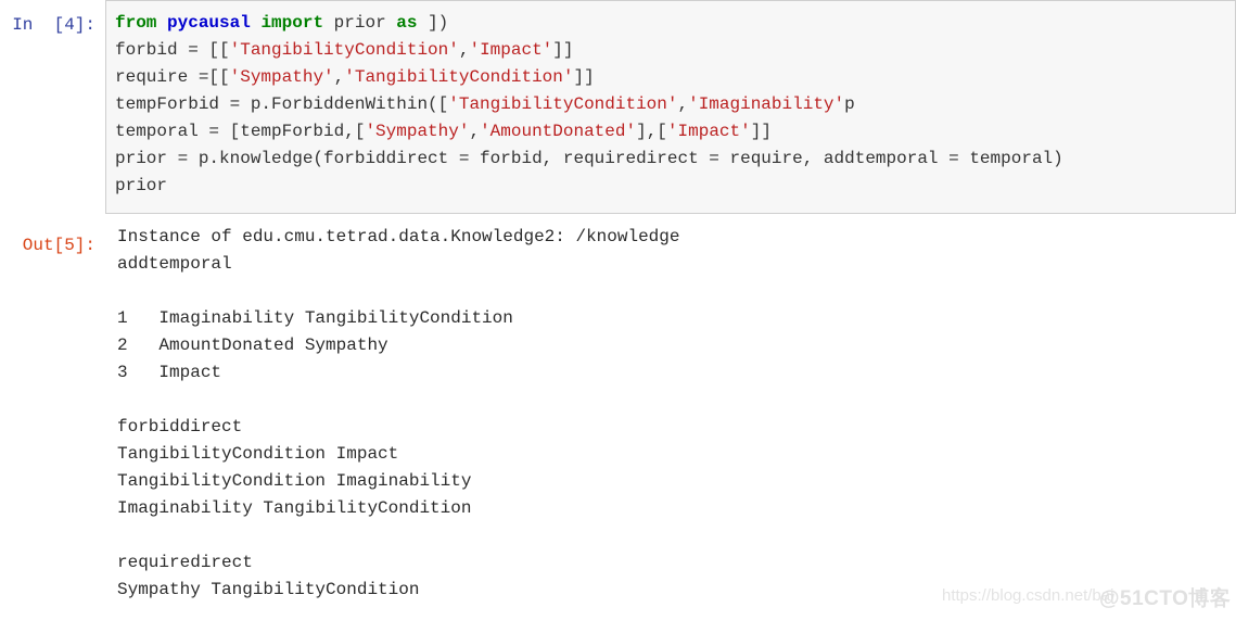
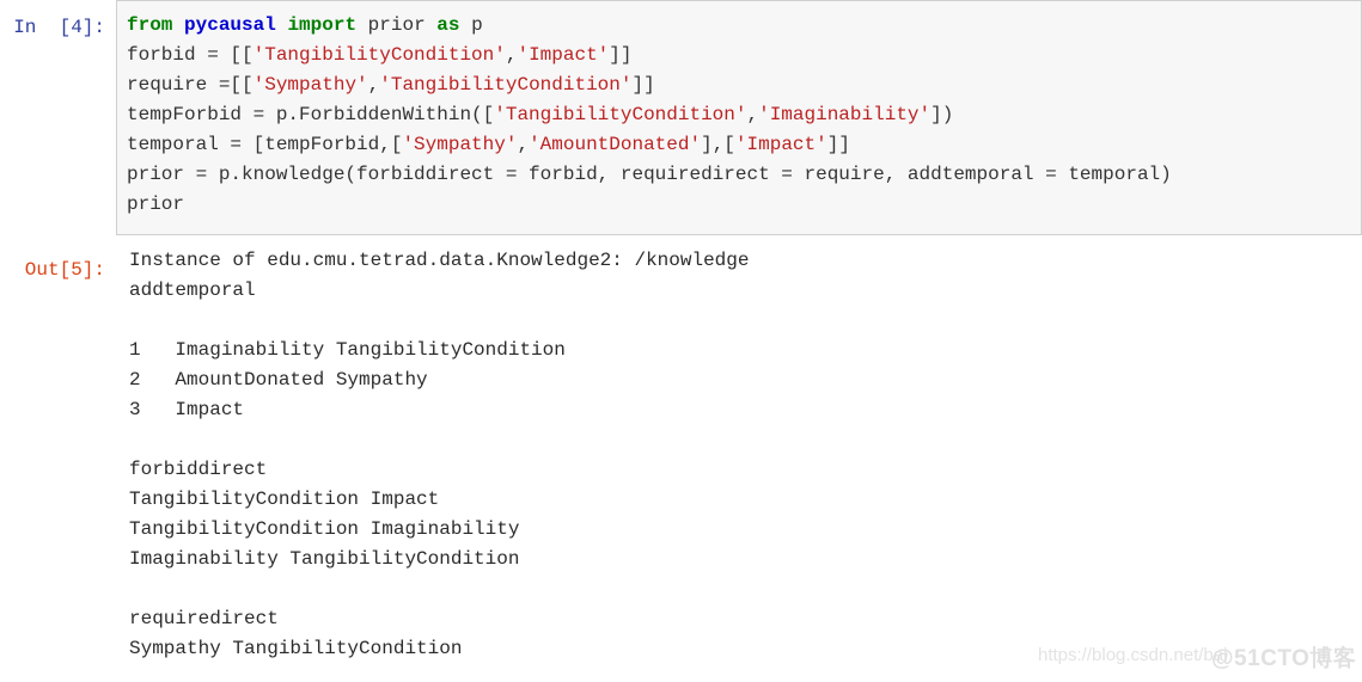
  In [4]:
- from pycausal import prior as ])
+ from pycausal import prior as p
  forbid = [['TangibilityCondition','Impact']]
  require =[['Sympathy','TangibilityCondition']]
- tempForbid = p.ForbiddenWithin(['TangibilityCondition','Imaginability'p
+ tempForbid = p.ForbiddenWithin(['TangibilityCondition','Imaginability'])
  temporal = [tempForbid,['Sympathy','AmountDonated'],['Impact']]
  prior = p.knowledge(forbiddirect = forbid, requiredirect = require, addtemporal = temporal)
  prior
  Out[5]:
  Instance of edu.cmu.tetrad.data.Knowledge2: /knowledge
  addtemporal
  1 Imaginability TangibilityCondition
  2 AmountDonated Sympathy
  3 Impact
  forbiddirect
  TangibilityCondition Impact
  TangibilityCondition Imaginability
  Imaginability TangibilityCondition
  requiredirect
  Sympathy TangibilityCondition
  https://blog.csdn.net/bai
  @51CTO博客
